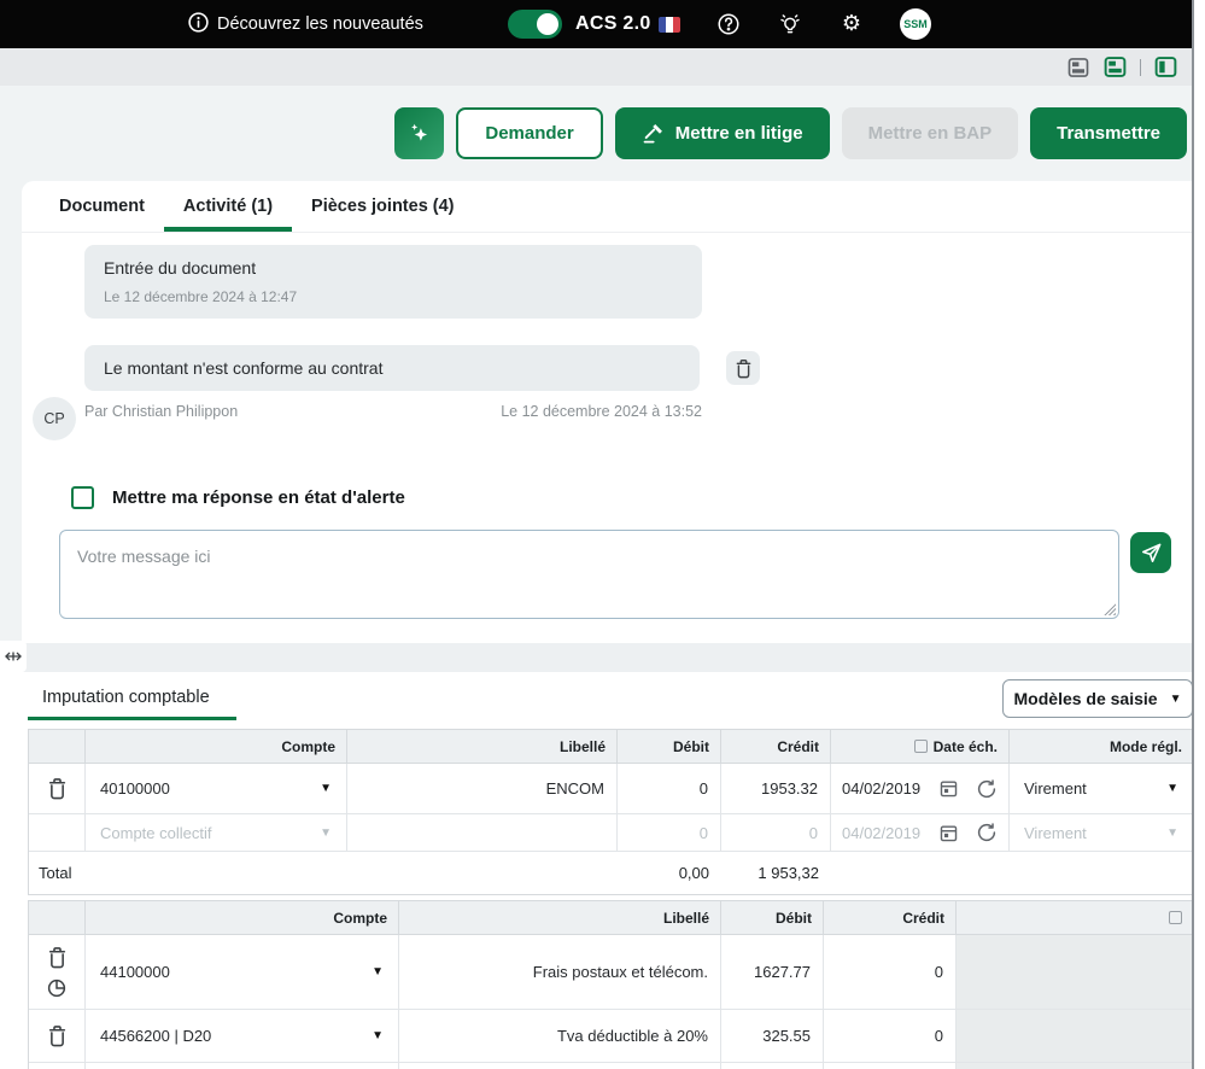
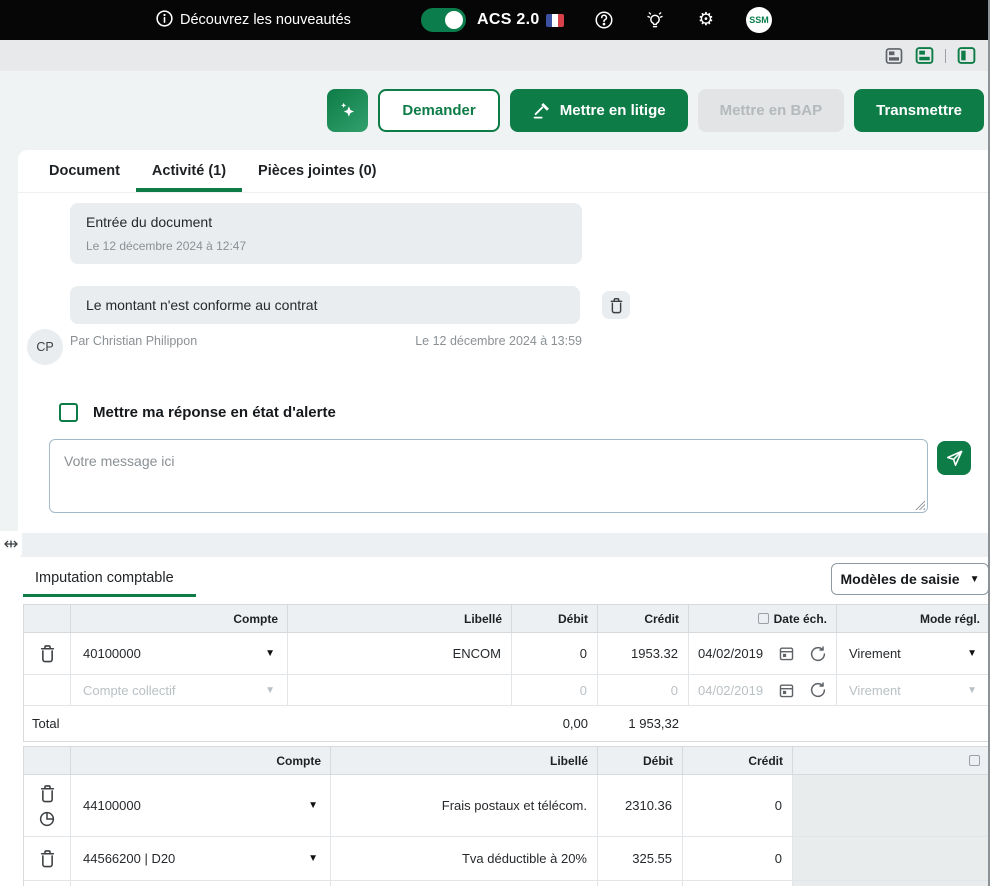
  Découvrez les nouveautés
  ACS 2.0
  ⚙
  SSM
  Demander
  Mettre en litige
  Mettre en BAP
  Transmettre
  Document
  Activité (1)
- Pièces jointes (4)
+ Pièces jointes (0)
  Entrée du document
  Le 12 décembre 2024 à 12:47
  Le montant n'est conforme au contrat
  CP
  Par Christian Philippon
- Le 12 décembre 2024 à 13:52
+ Le 12 décembre 2024 à 13:59
  Mettre ma réponse en état d'alerte
  Votre message ici
  Imputation comptable
  Modèles de saisie
  ▼
  Compte
  Libellé
  Débit
  Crédit
  Date éch.
  Mode régl.
  40100000
  ▼
  ENCOM
  0
  1953.32
  04/02/2019
  Virement
  ▼
  Compte collectif
  ▼
  0
  0
  04/02/2019
  Virement
  ▼
  Total
  0,00
  1 953,32
  Compte
  Libellé
  Débit
  Crédit
  44100000
  ▼
  Frais postaux et télécom.
- 1627.77
+ 2310.36
  0
  44566200 | D20
  ▼
  Tva déductible à 20%
  325.55
  0
